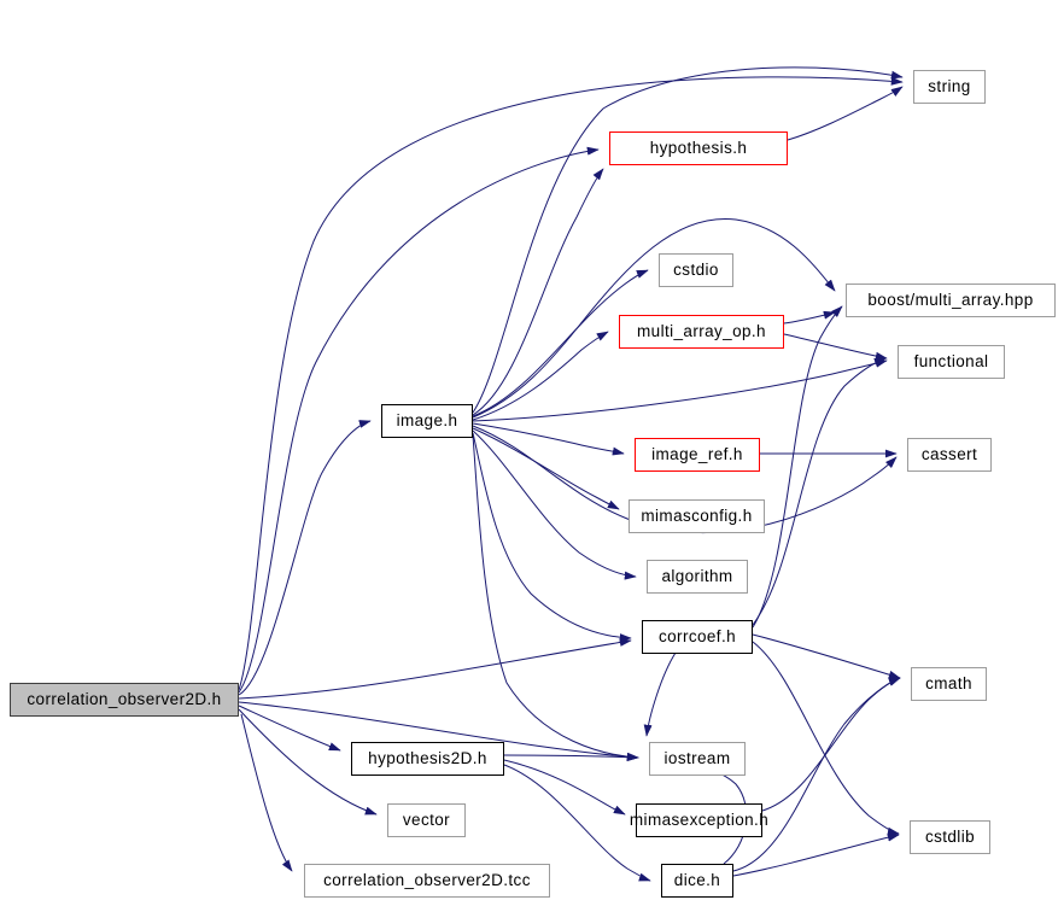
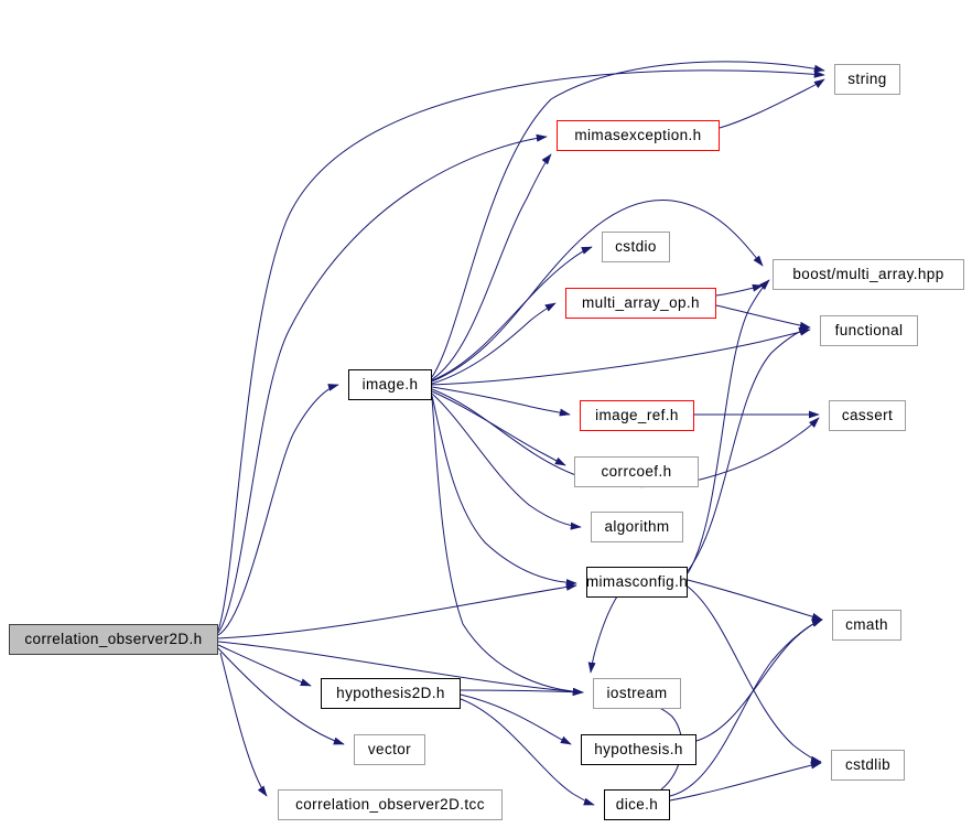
  correlation_observer2D.h
  string
- hypothesis.h
+ mimasexception.h
  cstdio
  boost/multi_array.hpp
  multi_array_op.h
  functional
  image.h
  image_ref.h
  cassert
- mimasconfig.h
+ corrcoef.h
  algorithm
- corrcoef.h
+ mimasconfig.h
  cmath
  hypothesis2D.h
  iostream
  vector
- mimasexception.h
+ hypothesis.h
  cstdlib
  correlation_observer2D.tcc
  dice.h
